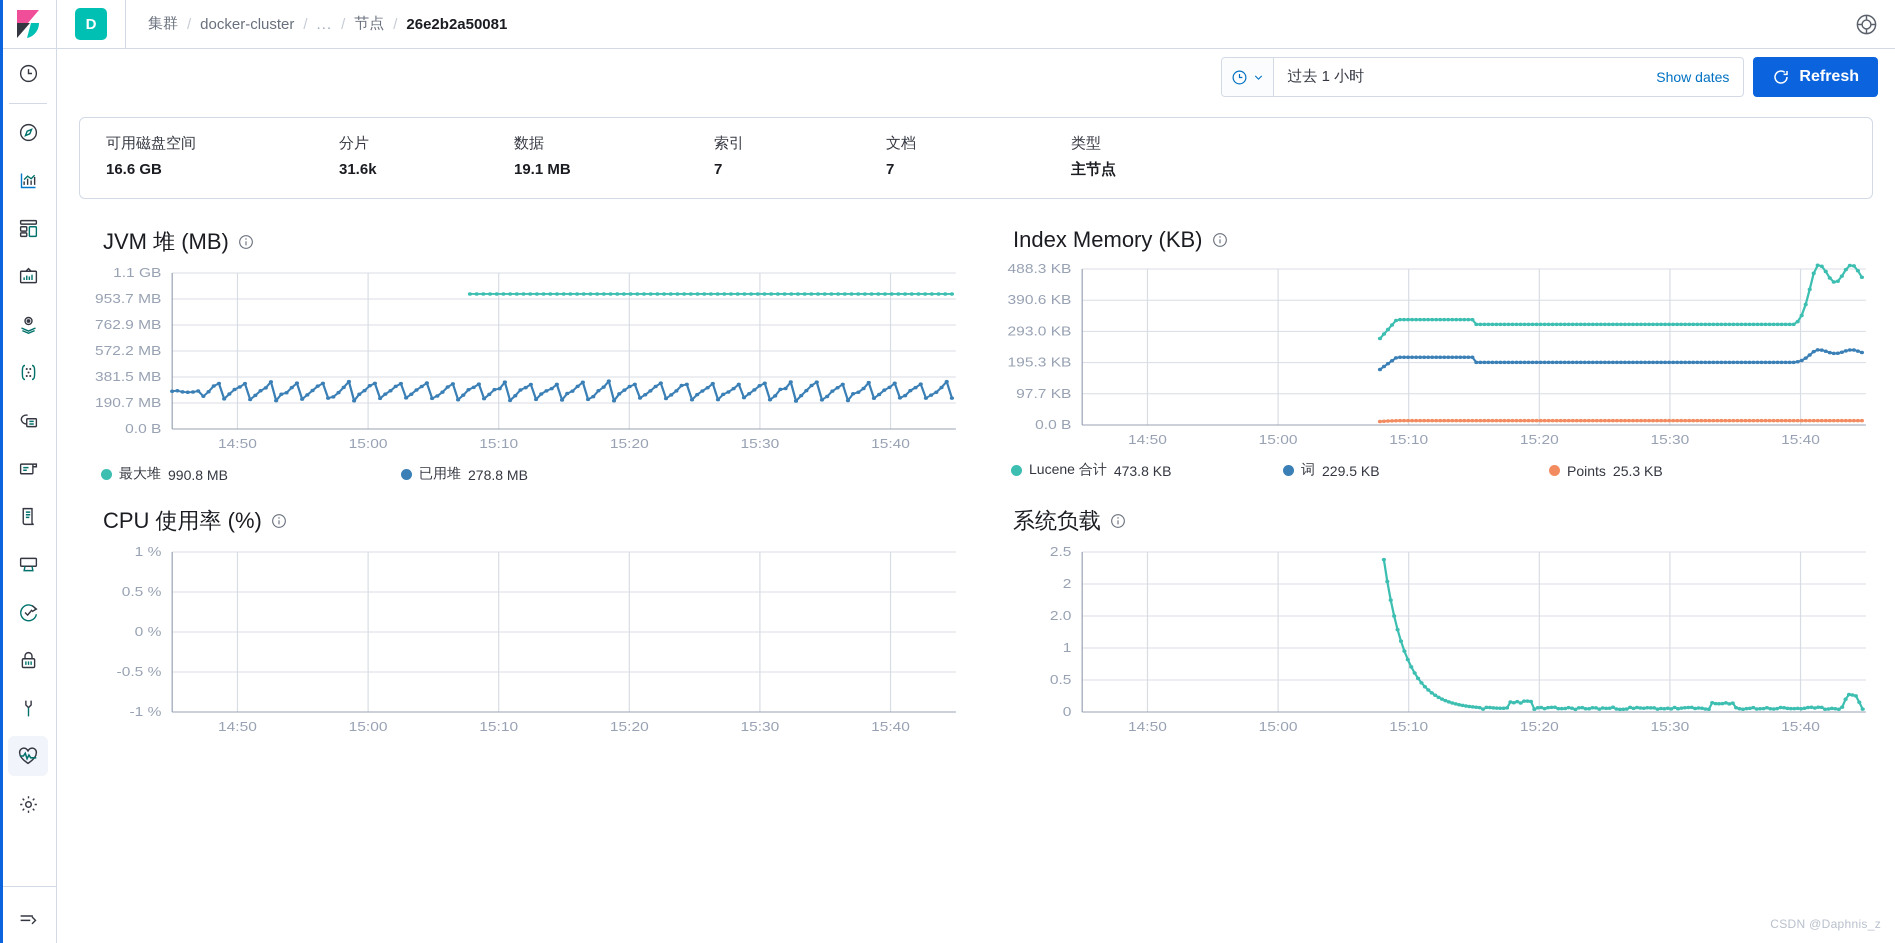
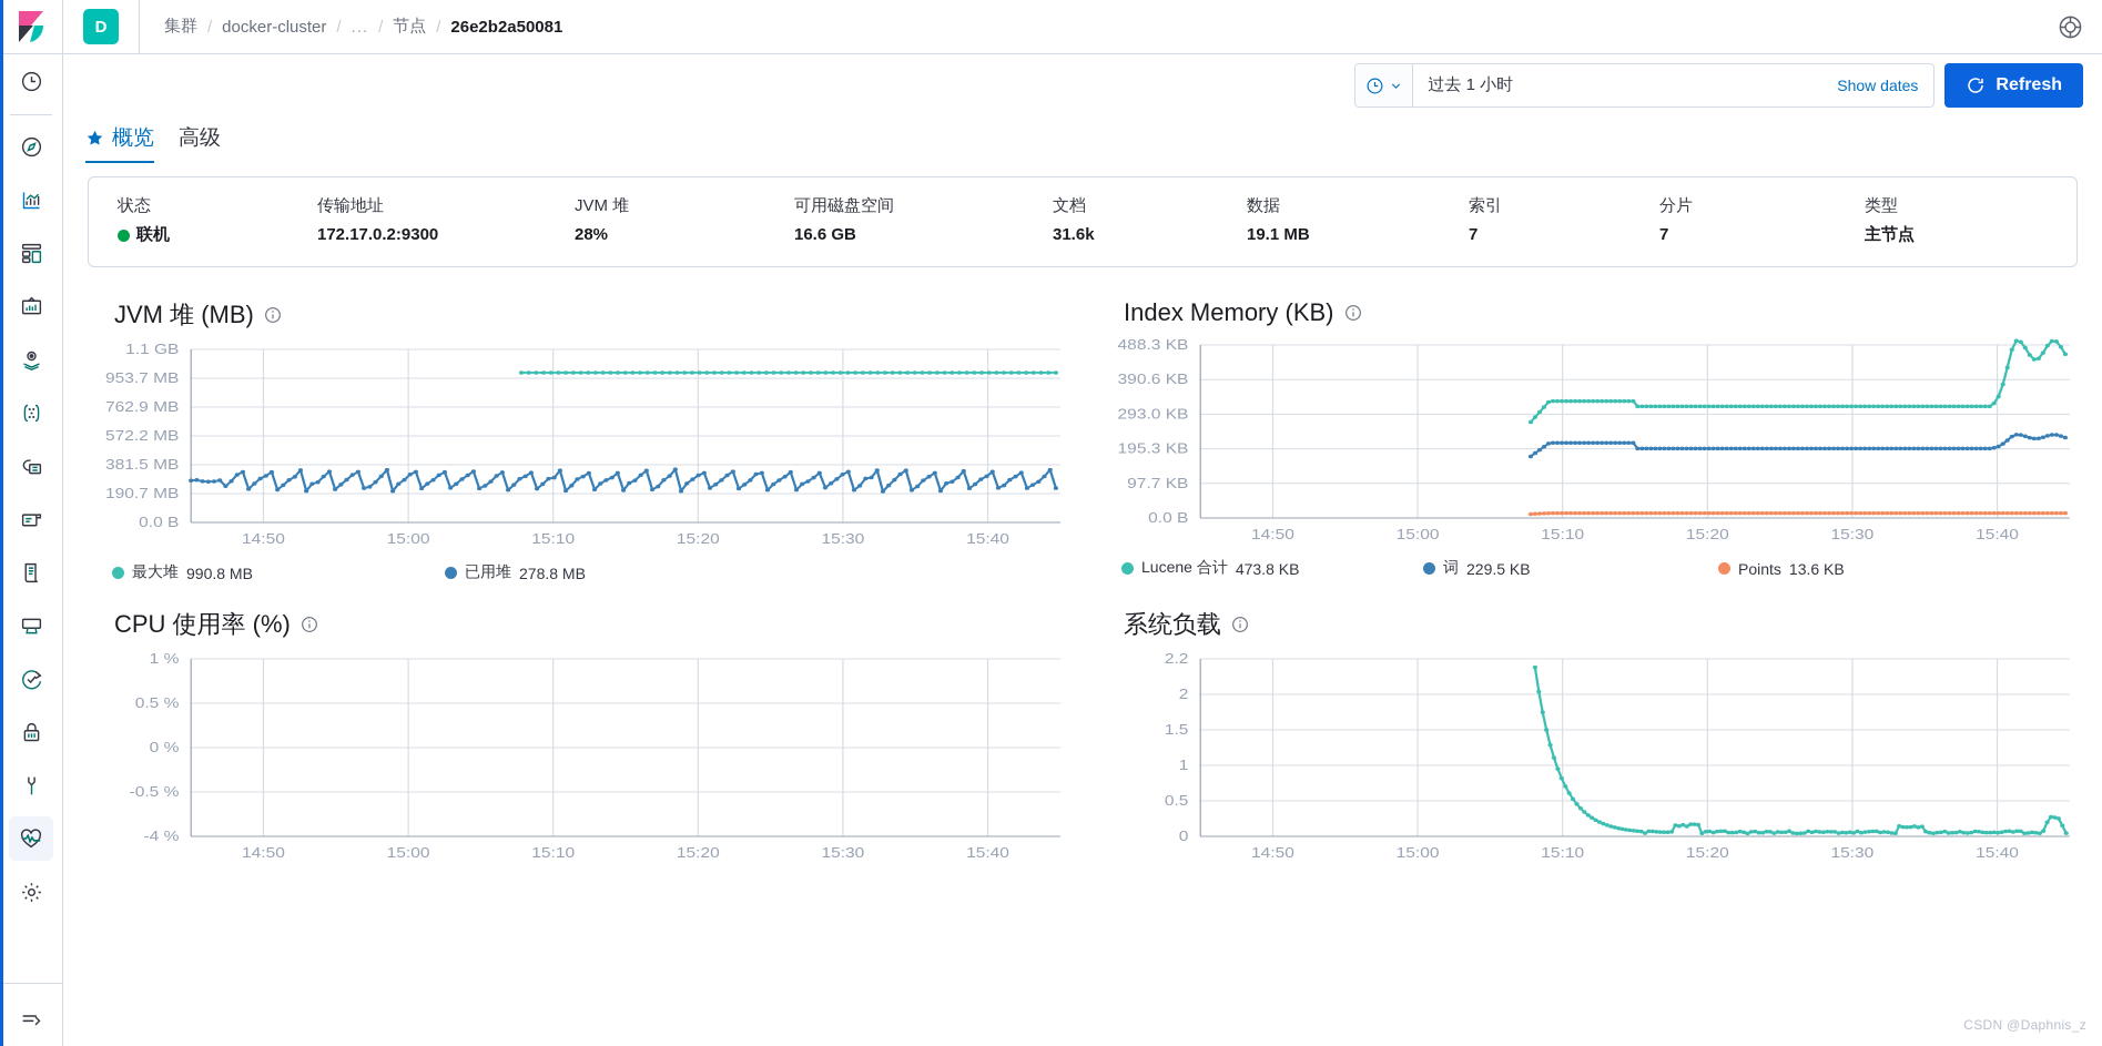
  D
  集群
  /
  docker-cluster
  /
  ...
  /
  节点
  /
  26e2b2a50081
  过去 1 小时
  Show dates
  Refresh
+ 概览
+ 高级
+ 状态
+ 联机
+ 传输地址
+ 172.17.0.2:9300
+ JVM 堆
+ 28%
  可用磁盘空间
  16.6 GB
- 分片
+ 文档
  31.6k
  数据
  19.1 MB
  索引
  7
- 文档
+ 分片
  7
  类型
  主节点
  JVM 堆 (MB)
  1.1 GB
  953.7 MB
  762.9 MB
  572.2 MB
  381.5 MB
  190.7 MB
  0.0 B
  14:50
  15:00
  15:10
  15:20
  15:30
  15:40
  最大堆
  990.8 MB
  已用堆
  278.8 MB
  Index Memory (KB)
  488.3 KB
  390.6 KB
  293.0 KB
  195.3 KB
  97.7 KB
  0.0 B
  14:50
  15:00
  15:10
  15:20
  15:30
  15:40
  Lucene 合计
  473.8 KB
  词
  229.5 KB
  Points
- 25.3 KB
+ 13.6 KB
  CPU 使用率 (%)
  1 %
  0.5 %
  0 %
  -0.5 %
- -1 %
+ -4 %
  14:50
  15:00
  15:10
  15:20
  15:30
  15:40
  系统负载
- 2.5
+ 2.2
  2
- 2.0
+ 1.5
  1
  0.5
  0
  14:50
  15:00
  15:10
  15:20
  15:30
  15:40
  CSDN @Daphnis_z
